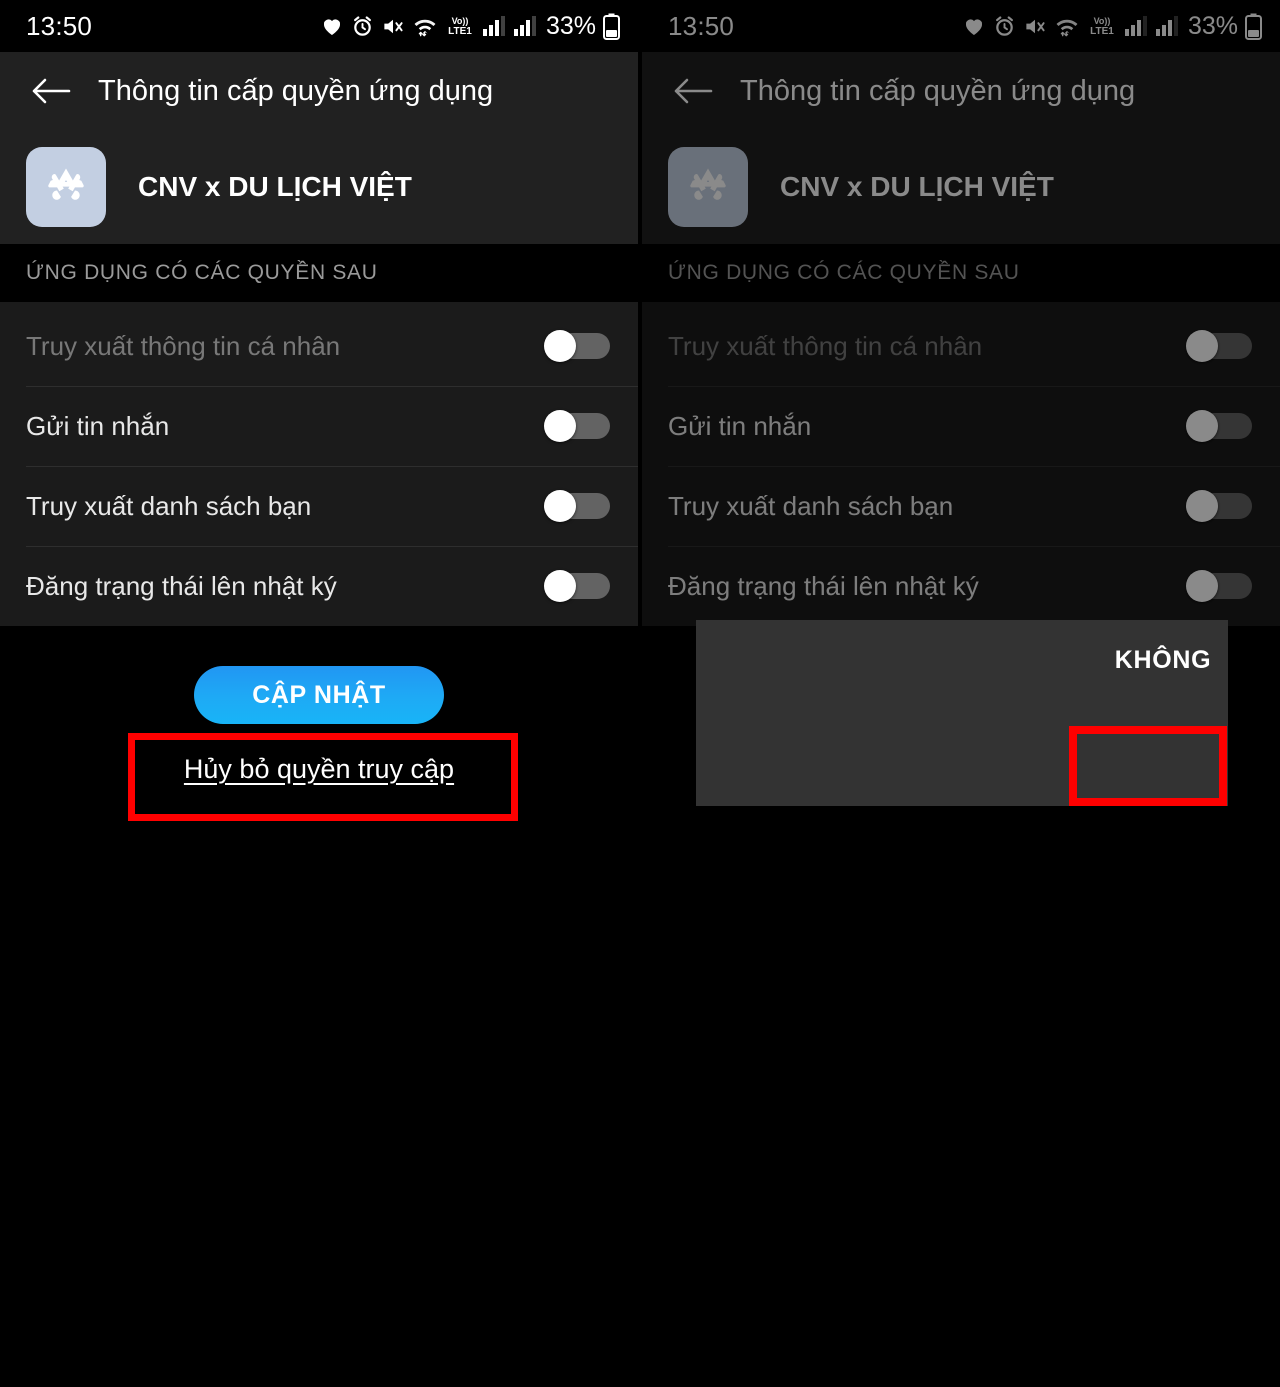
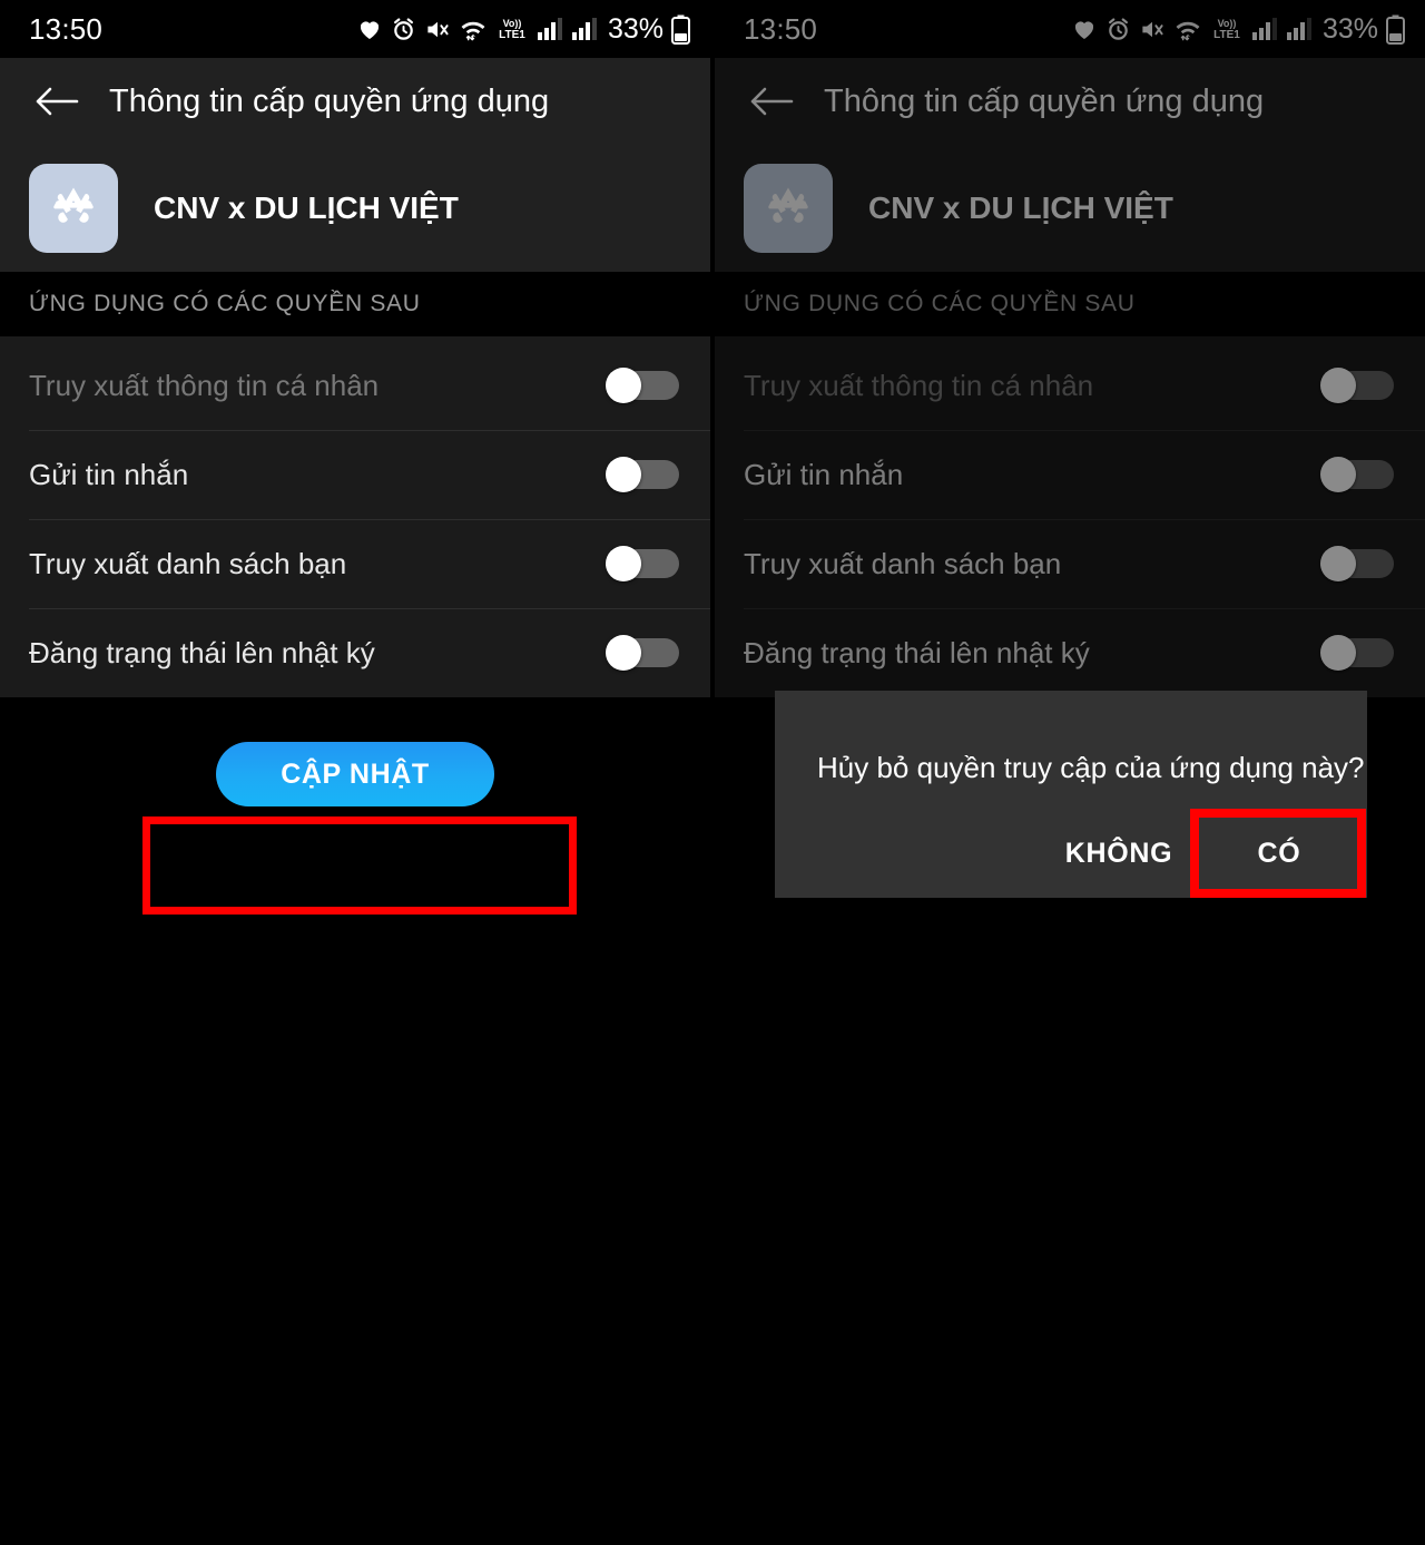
  13:50
  Vo))
  LTE1
  33%
  Thông tin cấp quyền ứng dụng
  CNV x DU LỊCH VIỆT
  ỨNG DỤNG CÓ CÁC QUYỀN SAU
  Truy xuất thông tin cá nhân
  Gửi tin nhắn
  Truy xuất danh sách bạn
  Đăng trạng thái lên nhật ký
  CẬP NHẬT
- Hủy bỏ quyền truy cập
  13:50
  Vo))
  LTE1
  33%
  Thông tin cấp quyền ứng dụng
  CNV x DU LỊCH VIỆT
  ỨNG DỤNG CÓ CÁC QUYỀN SAU
  Truy xuất thông tin cá nhân
  Gửi tin nhắn
  Truy xuất danh sách bạn
  Đăng trạng thái lên nhật ký
+ Hủy bỏ quyền truy cập của ứng dụng này?
  KHÔNG
+ CÓ
